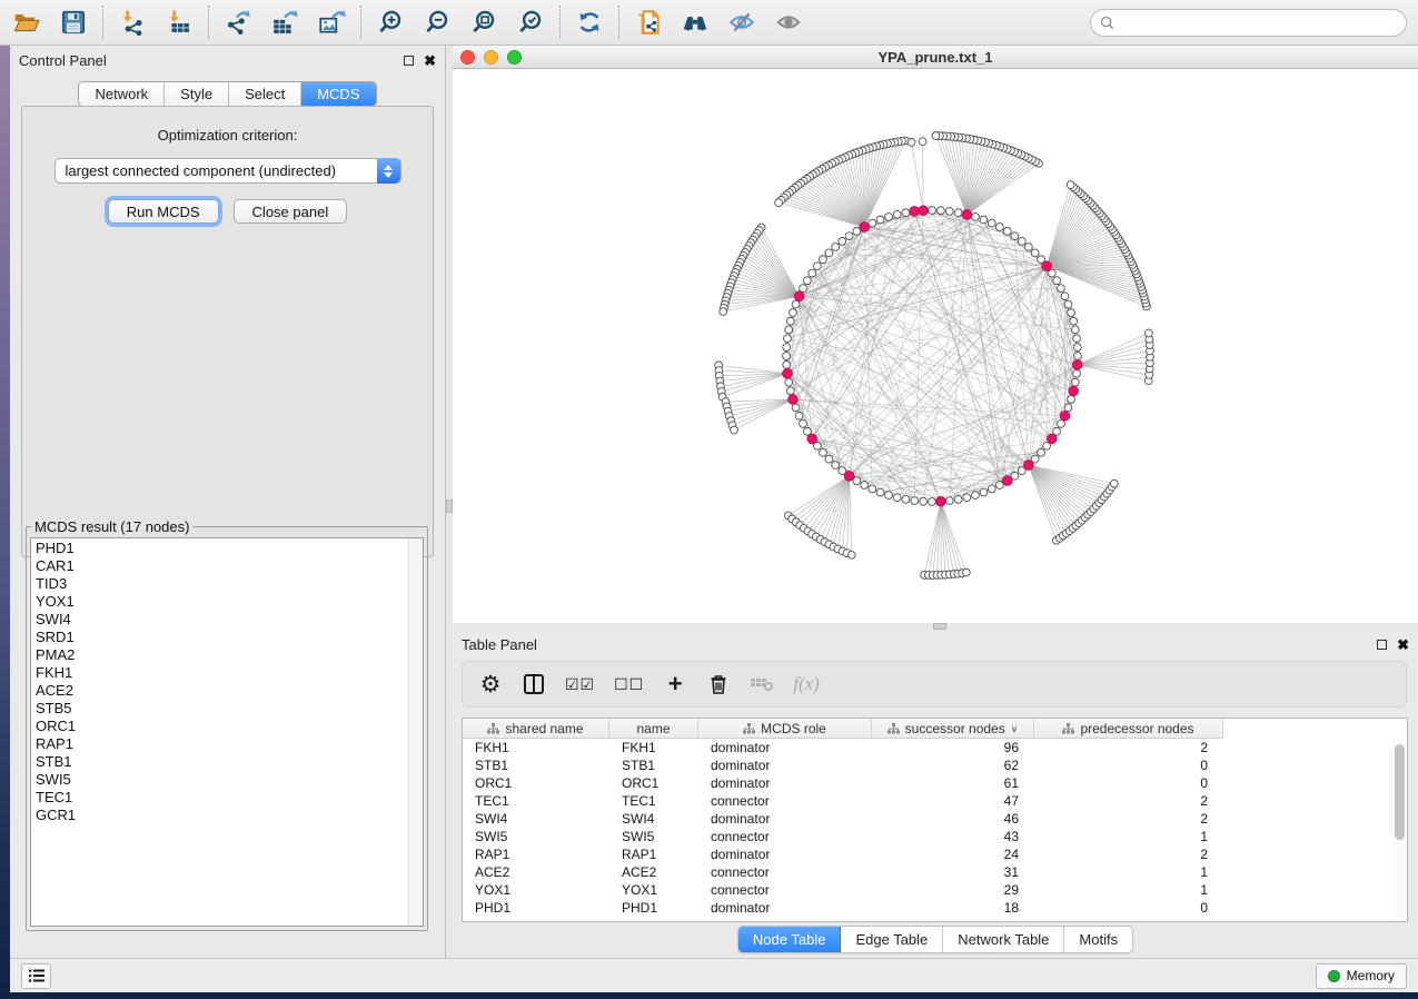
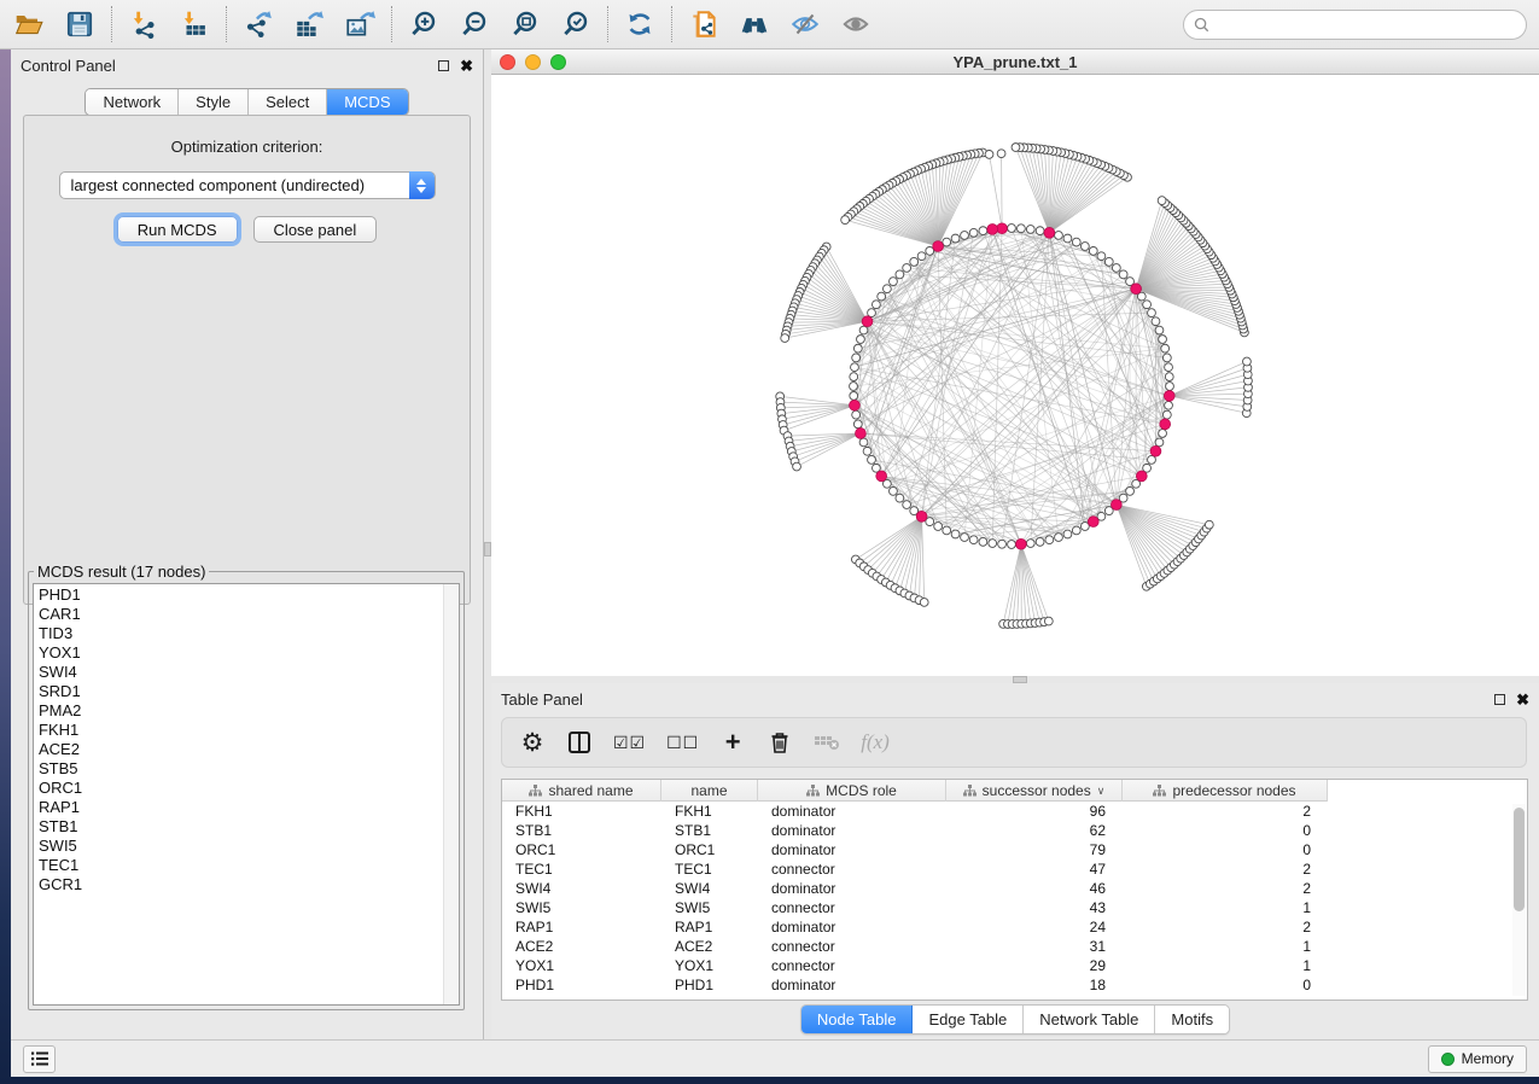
  Control Panel
  ✖
  Network
  Style
  Select
  MCDS
  Optimization criterion:
  largest connected component (undirected)
  Run MCDS
  Close panel
  MCDS result (17 nodes)
  PHD1
  CAR1
  TID3
  YOX1
  SWI4
  SRD1
  PMA2
  FKH1
  ACE2
  STB5
  ORC1
  RAP1
  STB1
  SWI5
  TEC1
  GCR1
  YPA_prune.txt_1
  Table Panel
  ✖
  ⚙
  ☑☑
  ☐☐
  +
  f(x)
  shared name
  name
  MCDS role
  successor nodes
  ∨
  predecessor nodes
  FKH1
  FKH1
  dominator
  96
  2
  STB1
  STB1
  dominator
  62
  0
  ORC1
  ORC1
  dominator
- 61
+ 79
  0
  TEC1
  TEC1
  connector
  47
  2
  SWI4
  SWI4
  dominator
  46
  2
  SWI5
  SWI5
  connector
  43
  1
  RAP1
  RAP1
  dominator
  24
  2
  ACE2
  ACE2
  connector
  31
  1
  YOX1
  YOX1
  connector
  29
  1
  PHD1
  PHD1
  dominator
  18
  0
  Node Table
  Edge Table
  Network Table
  Motifs
  Memory
